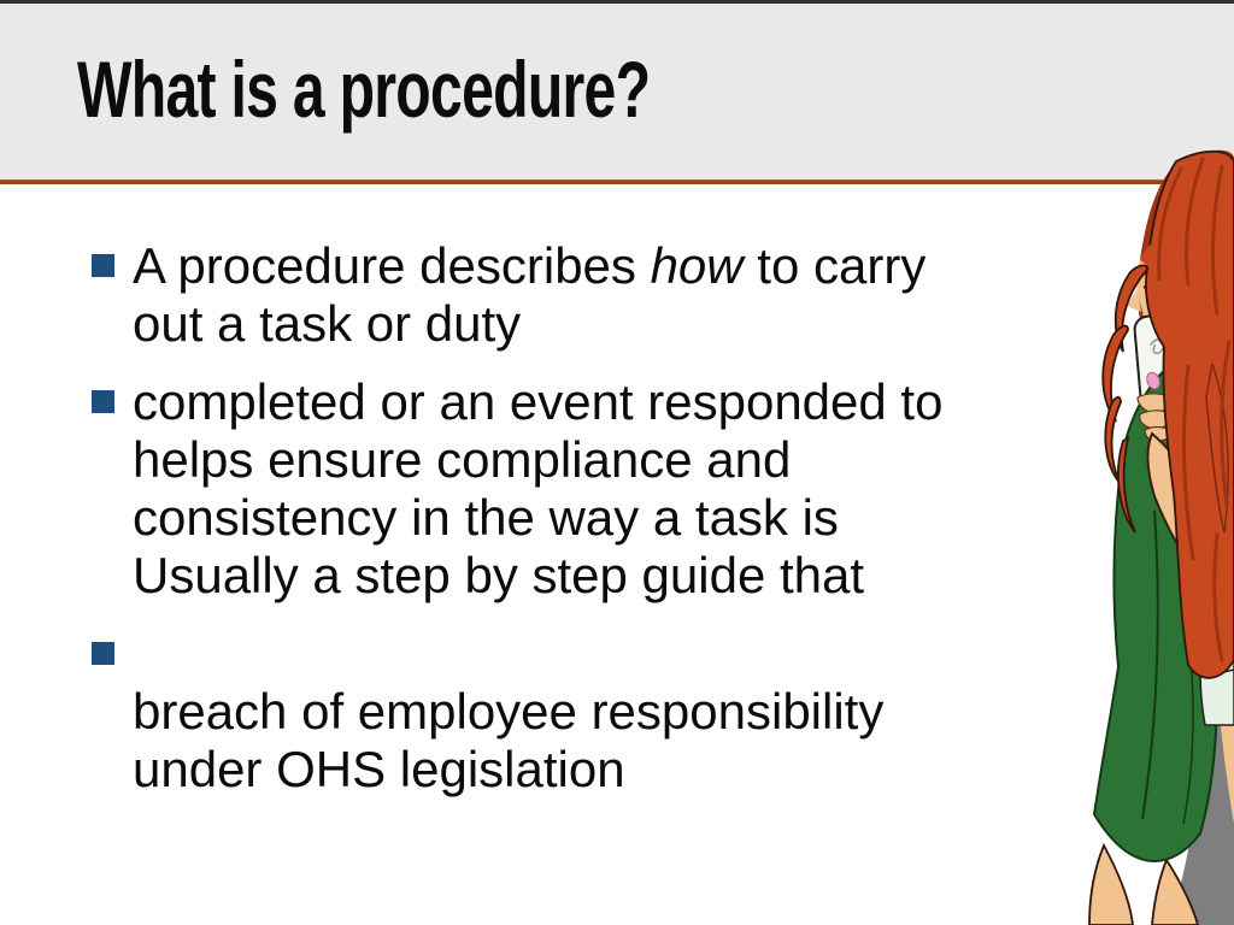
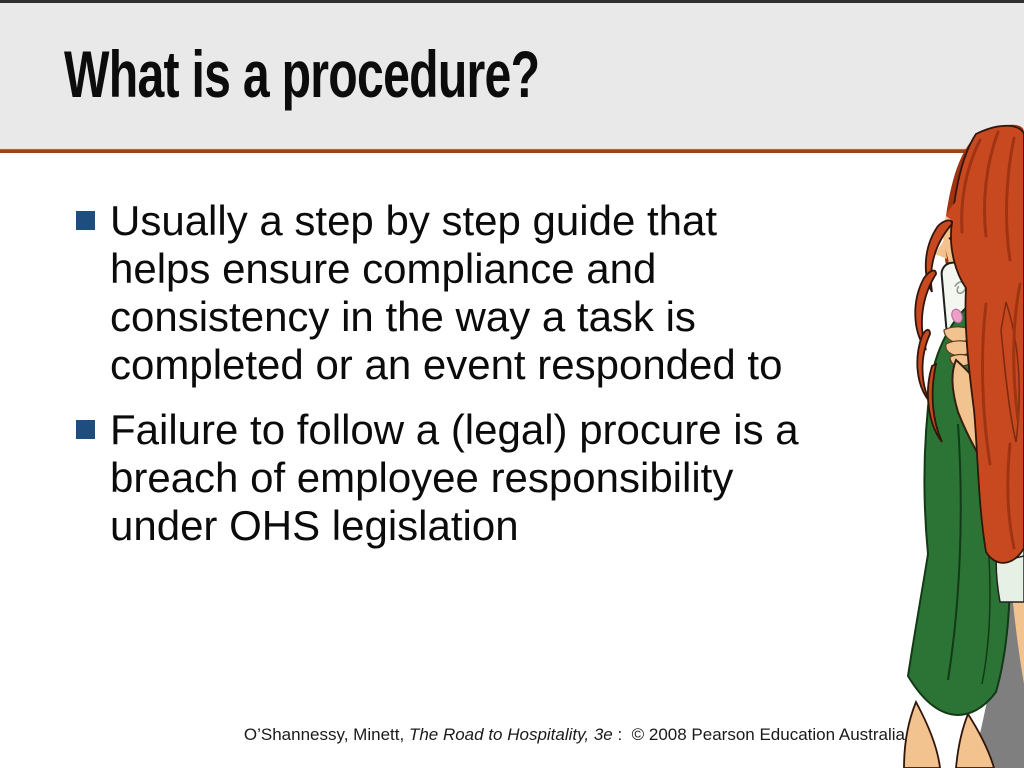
  What is a procedure?
- A procedure describes how to carry
- out a task or duty
- completed or an event responded to
+ Usually a step by step guide that
  helps ensure compliance and
  consistency in the way a task is
- Usually a step by step guide that
+ completed or an event responded to
+ Failure to follow a (legal) procure is a
  breach of employee responsibility
  under OHS legislation
+ O’Shannessy, Minett, The Road to Hospitality, 3e : © 2008 Pearson Education Australia
